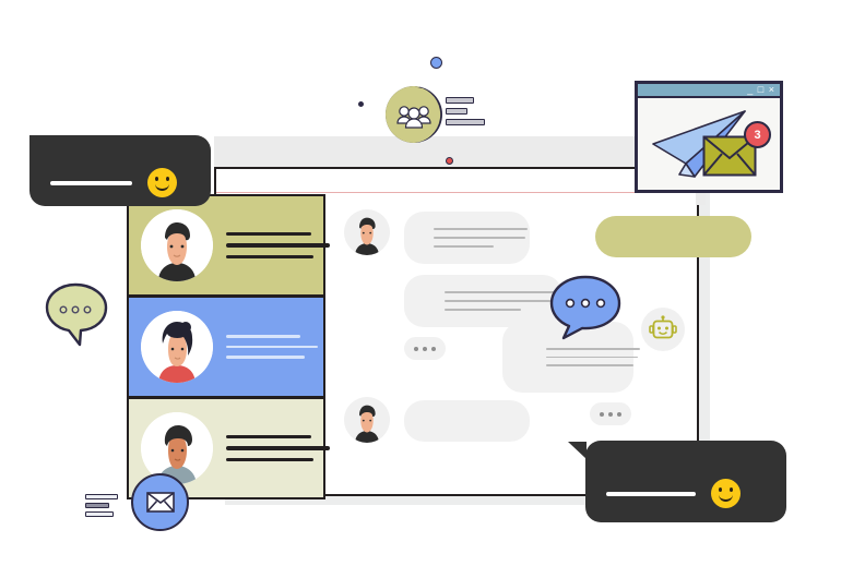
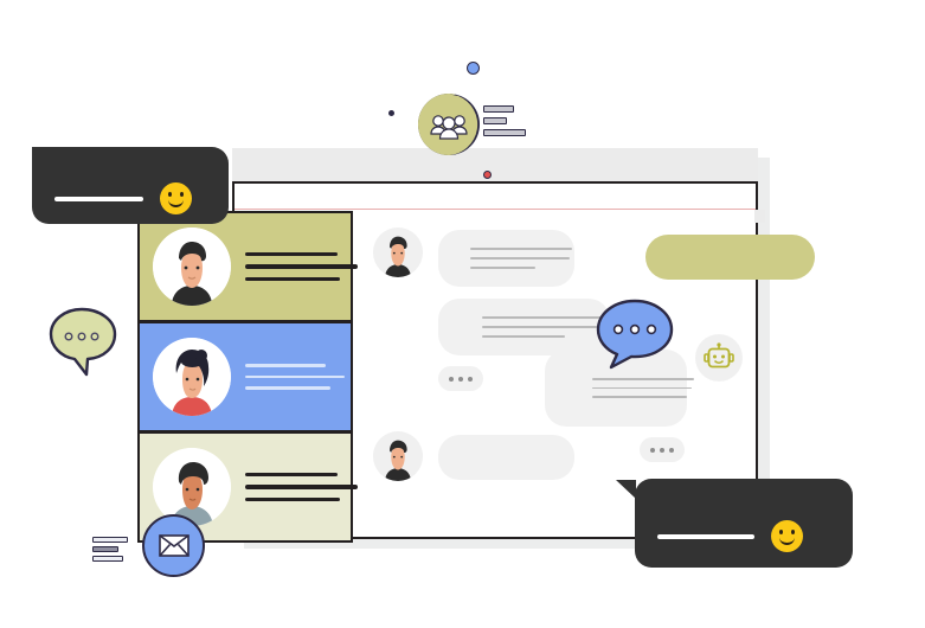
- _ □ ×
- 3
